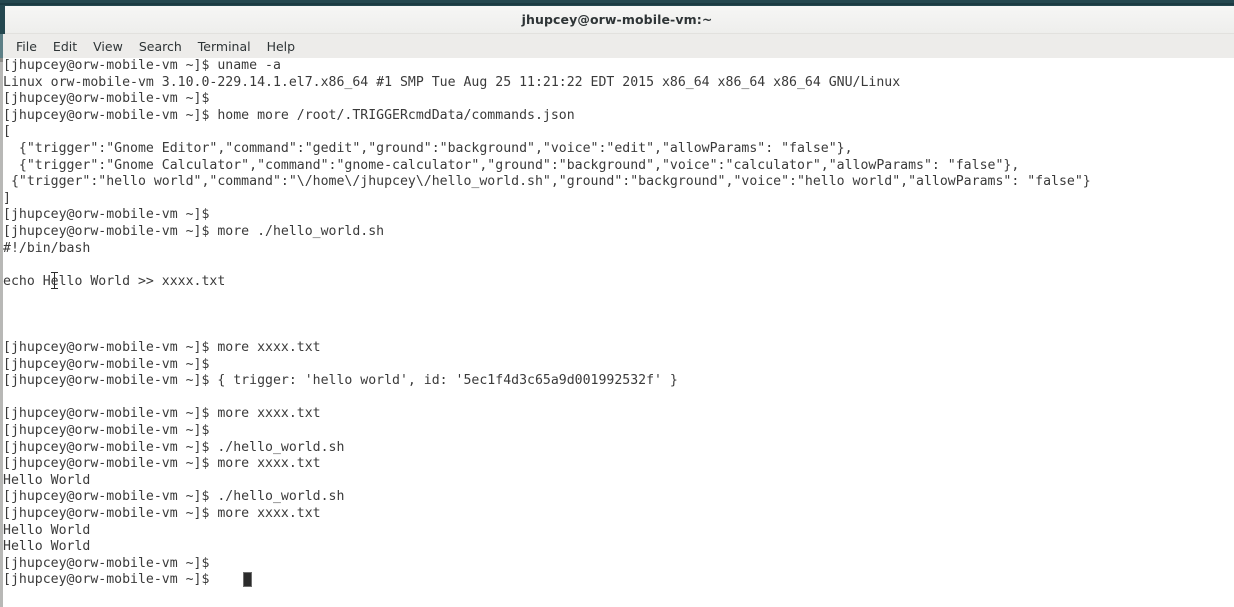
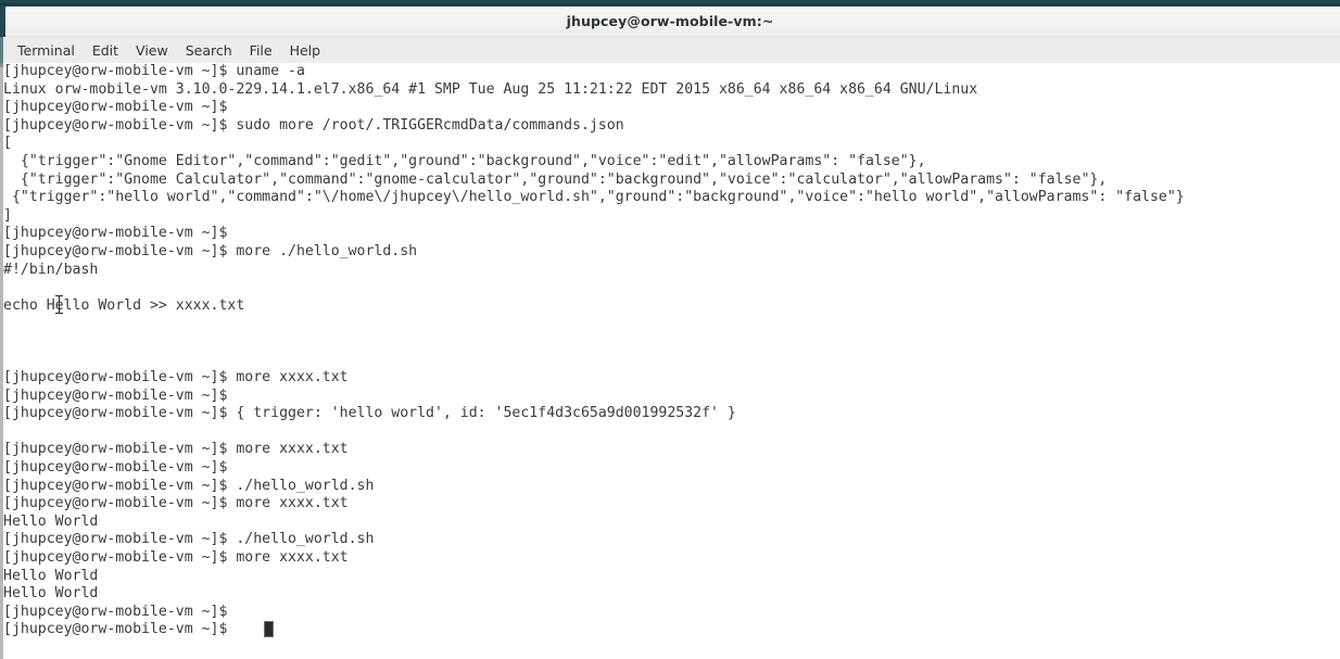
  jhupcey@orw-mobile-vm:~
- File
+ Terminal
  Edit
  View
  Search
- Terminal
+ File
  Help
  [jhupcey@orw-mobile-vm ~]$ uname -a
  Linux orw-mobile-vm 3.10.0-229.14.1.el7.x86_64 #1 SMP Tue Aug 25 11:21:22 EDT 2015 x86_64 x86_64 x86_64 GNU/Linux
  [jhupcey@orw-mobile-vm ~]$
- [jhupcey@orw-mobile-vm ~]$ home more /root/.TRIGGERcmdData/commands.json
+ [jhupcey@orw-mobile-vm ~]$ sudo more /root/.TRIGGERcmdData/commands.json
  [
  {"trigger":"Gnome Editor","command":"gedit","ground":"background","voice":"edit","allowParams": "false"},
  {"trigger":"Gnome Calculator","command":"gnome-calculator","ground":"background","voice":"calculator","allowParams": "false"},
  {"trigger":"hello world","command":"\/home\/jhupcey\/hello_world.sh","ground":"background","voice":"hello world","allowParams": "false"}
  ]
  [jhupcey@orw-mobile-vm ~]$
  [jhupcey@orw-mobile-vm ~]$ more ./hello_world.sh
  #!/bin/bash
  echo Hllo World >> xxxx.txt
  [jhupcey@orw-mobile-vm ~]$ more xxxx.txt
  [jhupcey@orw-mobile-vm ~]$
  [jhupcey@orw-mobile-vm ~]$ { trigger: 'hello world', id: '5ec1f4d3c65a9d001992532f' }
  [jhupcey@orw-mobile-vm ~]$ more xxxx.txt
  [jhupcey@orw-mobile-vm ~]$
  [jhupcey@orw-mobile-vm ~]$ ./hello_world.sh
  [jhupcey@orw-mobile-vm ~]$ more xxxx.txt
  Hello World
  [jhupcey@orw-mobile-vm ~]$ ./hello_world.sh
  [jhupcey@orw-mobile-vm ~]$ more xxxx.txt
  Hello World
  Hello World
  [jhupcey@orw-mobile-vm ~]$
  [jhupcey@orw-mobile-vm ~]$
